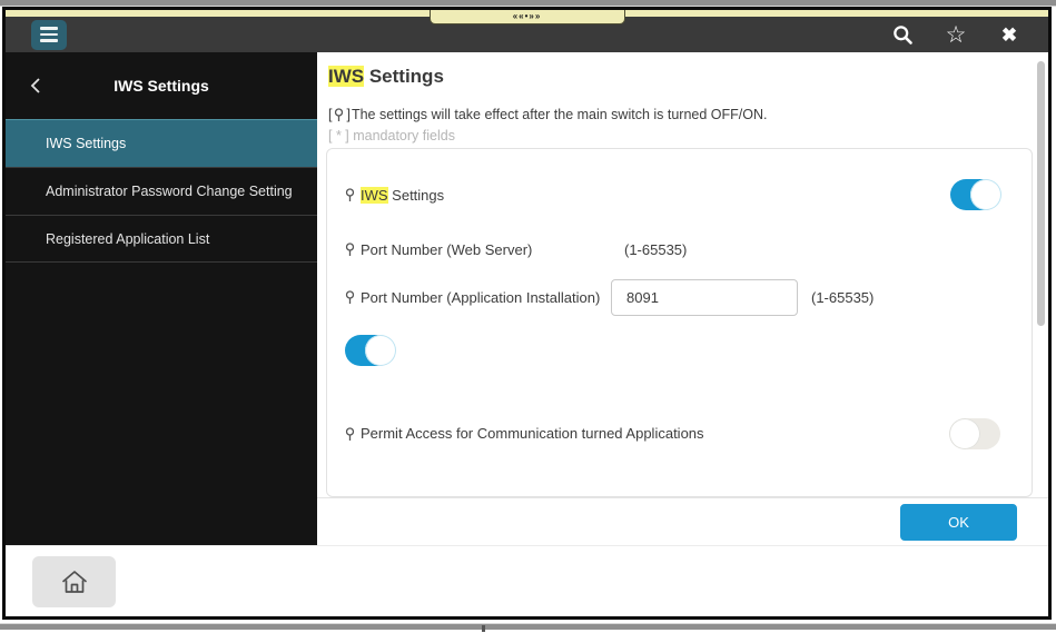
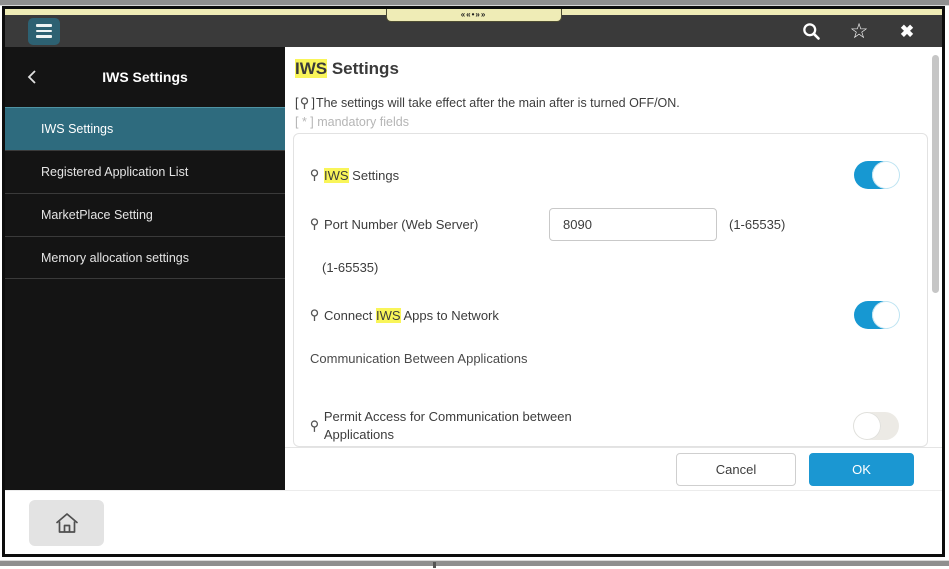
  ««•»»
  ☆
  ✖
  IWS Settings
  IWS Settings
- Administrator Password Change Setting
  Registered Application List
+ MarketPlace Setting
+ Memory allocation settings
  IWS Settings
  [
  ]
- The settings will take effect after the main switch is turned OFF/ON.
+ The settings will take effect after the main after is turned OFF/ON.
  [ * ] mandatory fields
  IWS Settings
  Port Number (Web Server)
+ 8090
  (1-65535)
- Port Number (Application Installation)
- 8091
  (1-65535)
+ Connect IWS Apps to Network
+ Communication Between Applications
- Permit Access for Communication turned Applications
+ Permit Access for Communication between Applications
+ Cancel
  OK
